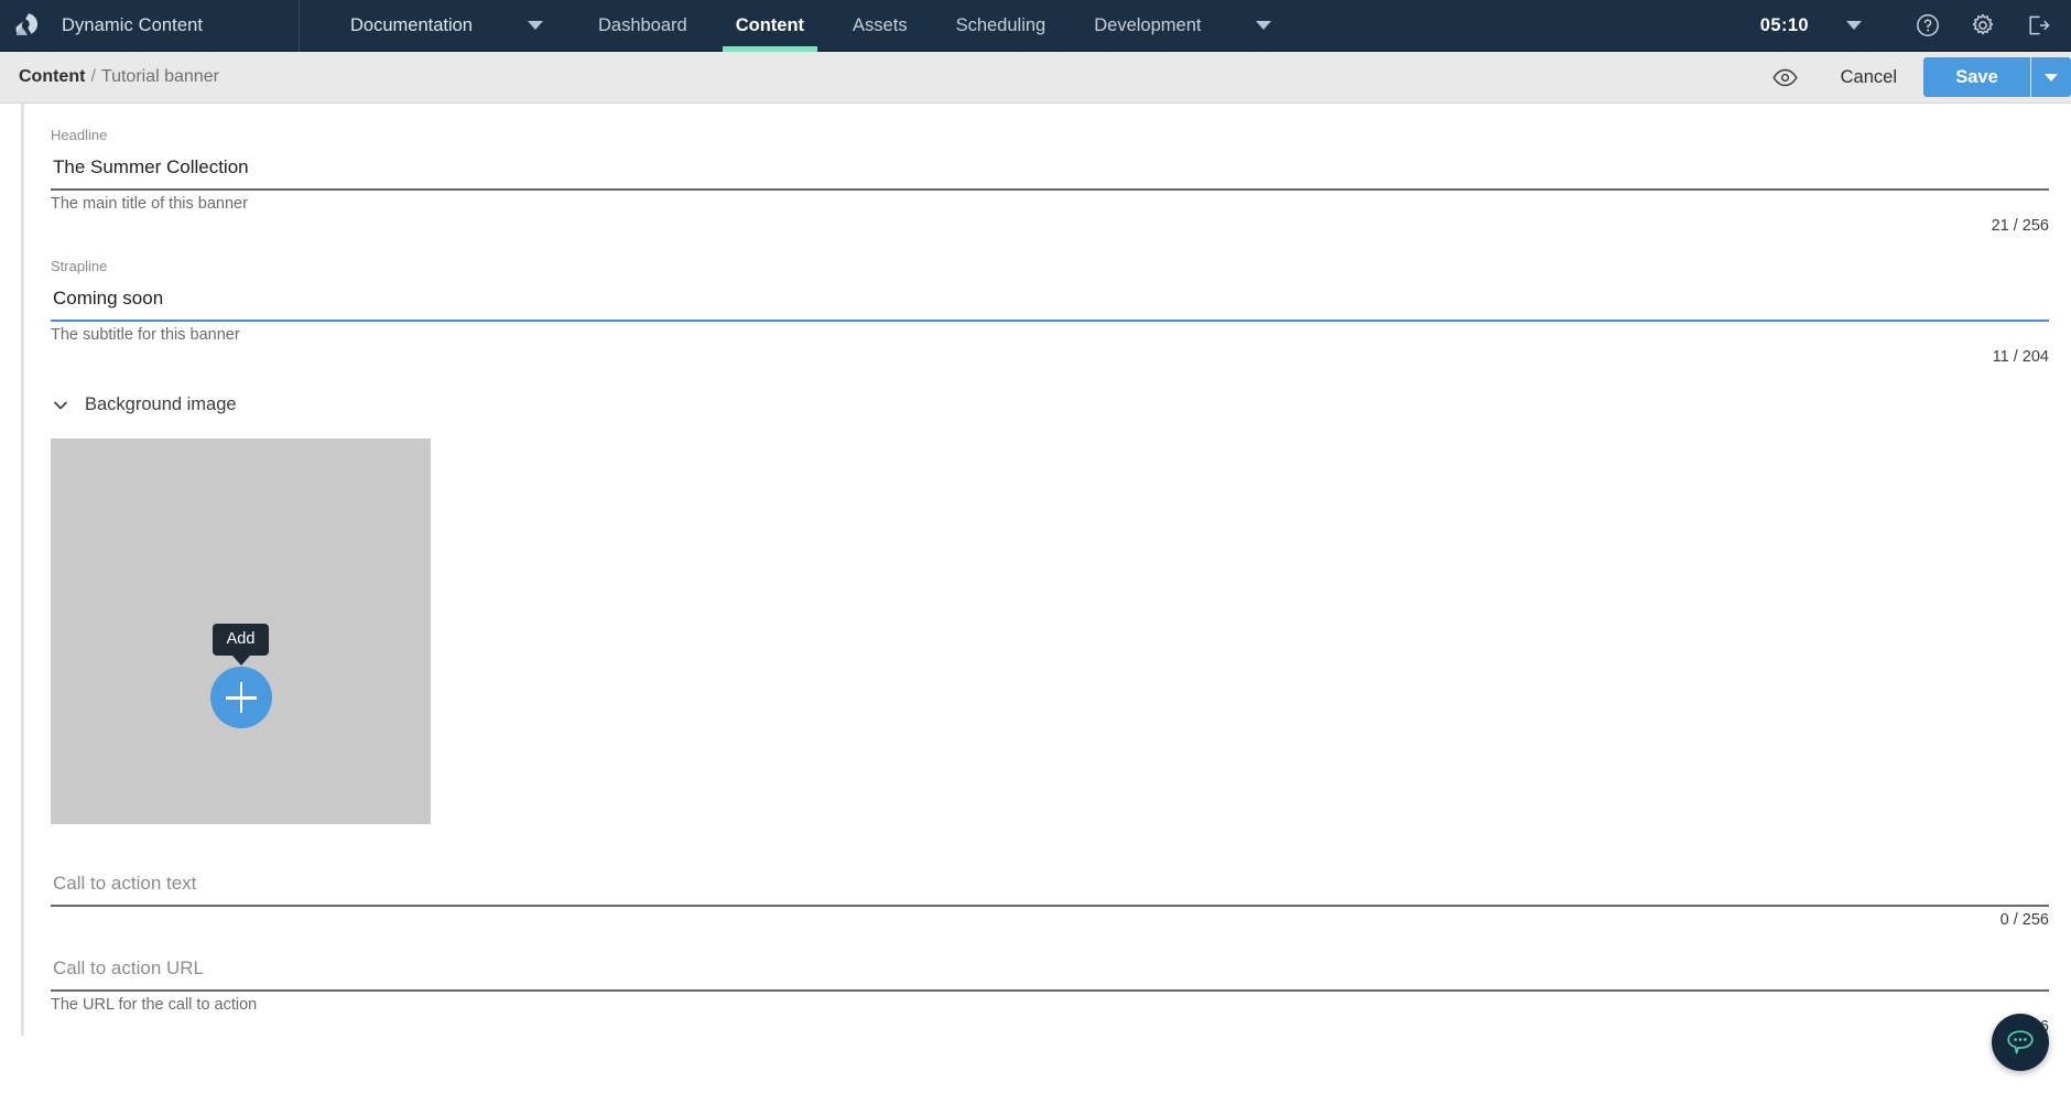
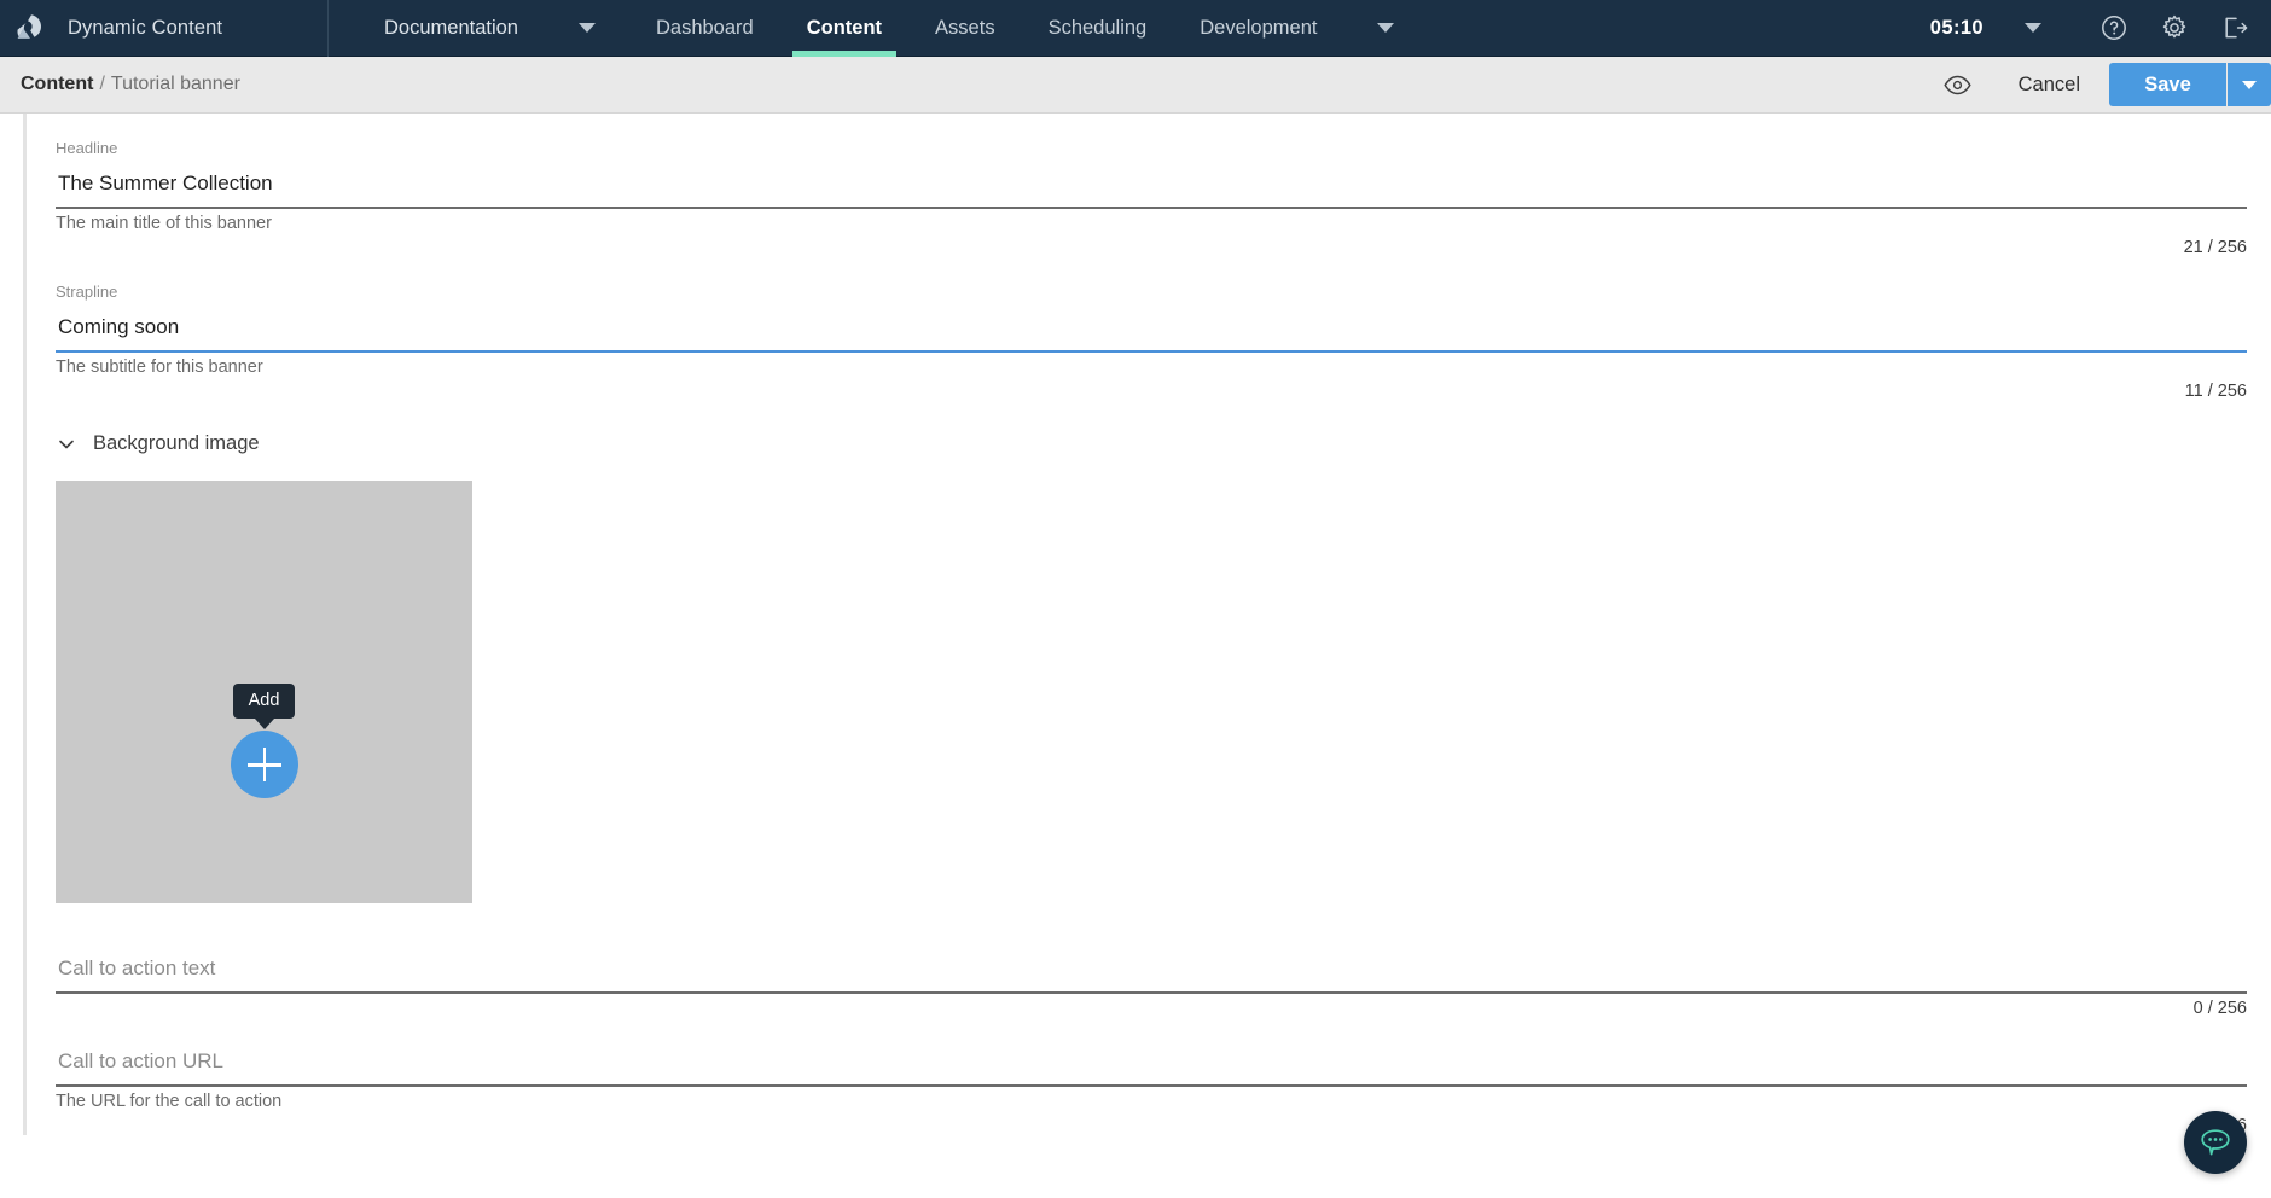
  Dynamic Content
  Documentation
  Dashboard
  Content
  Assets
  Scheduling
  Development
  05:10
  Content
  /
  Tutorial banner
  Cancel
  Save
  Headline
  The Summer Collection
  The main title of this banner
  21 / 256
  Strapline
  Coming soon
  The subtitle for this banner
- 11 / 204
+ 11 / 256
  Background image
  Add
  Call to action text
  0 / 256
  Call to action URL
  The URL for the call to action
